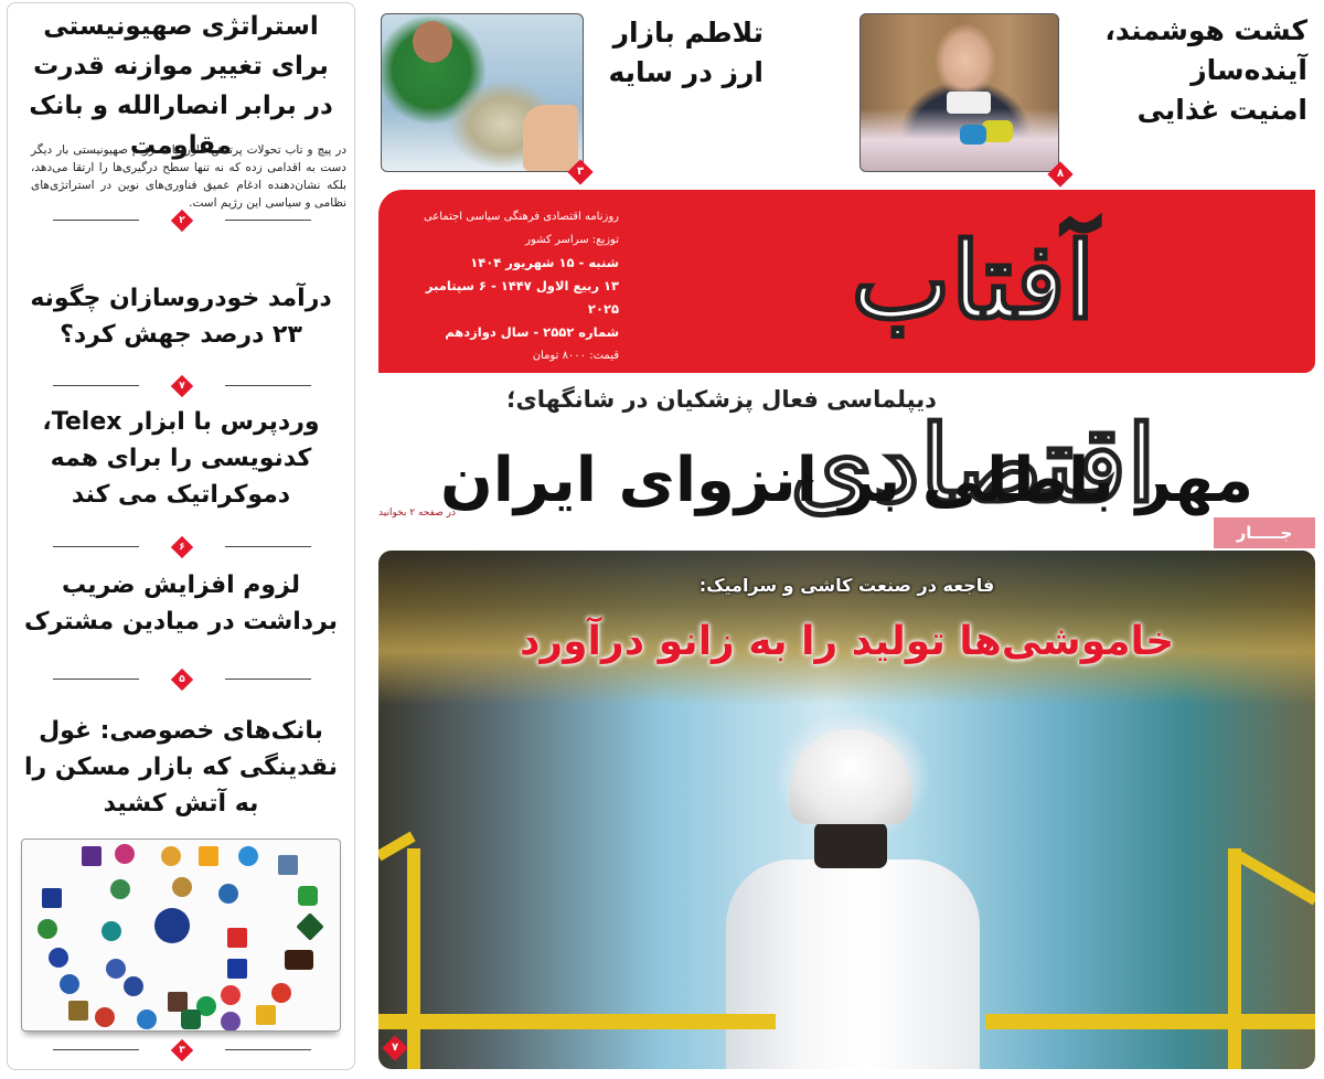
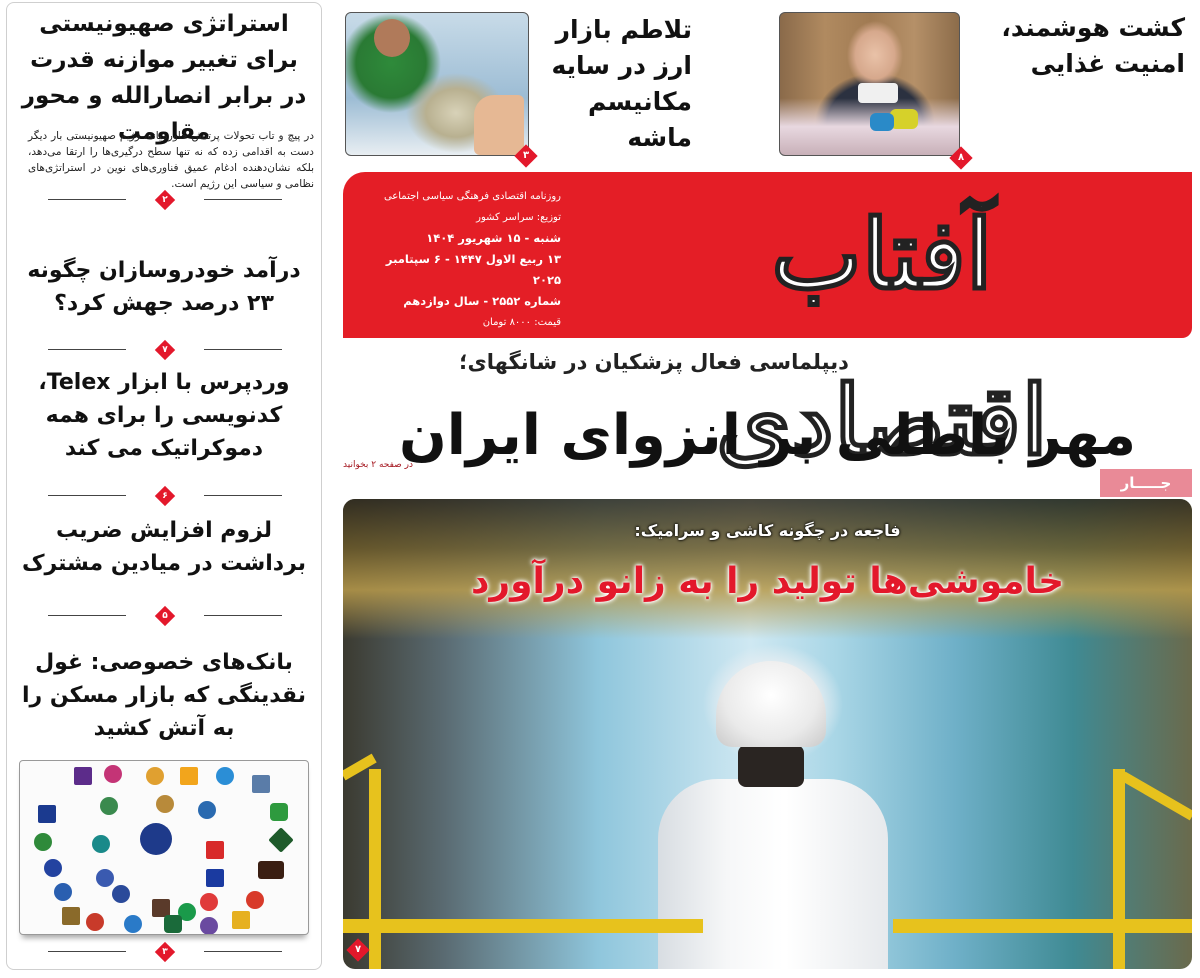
- استراتژی صهیونیستی برای تغییر موازنه قدرت در برابر انصارالله و بانک مقاومت
+ استراتژی صهیونیستی برای تغییر موازنه قدرت در برابر انصارالله و محور مقاومت
  در پیچ و تاب تحولات پرتنش خاورمیانه، رژیم صهیونیستی بار دیگر دست به اقدامی زده که نه تنها سطح درگیری‌ها را ارتقا می‌دهد، بلکه نشان‌دهنده ادغام عمیق فناوری‌های نوین در استراتژی‌های نظامی و سیاسی این رژیم است.
  ۲
  درآمد خودروسازان چگونه ۲۳ درصد جهش کرد؟
  ۷
  وردپرس با ابزار Telex، کدنویسی را برای همه دموکراتیک می کند
  ۶
  لزوم افزایش ضریب برداشت در میادین مشترک
  ۵
  بانکهای خصوصی: غول نقدینگی که بازار مسکن را به آتش کشید
  ۳
  ۸
  کشت هوشمند،
- آینده‌ساز
  امنیت غذایی
  ۳
  تلاطم بازار
  ارز در سایه
+ مکانیسم ماشه
  آفتاب اقتصادی
  روزنامه اقتصادی فرهنگی سیاسی اجتماعی
  توزیع: سراسر کشور
  شنبه - ۱۵ شهریور ۱۴۰۴
  ۱۳ ربیع الاول ۱۴۴۷ - ۶ سپتامبر ۲۰۲۵
  شماره ۲۵۵۲ - سال دوازدهم
  قیمت: ۸۰۰۰ تومان
  aftabeghtesadi.ir
  دیپلماسی فعال پزشکیان در شانگهای؛
  مهر باطلی بر انزوای ایران
  در صفحه ۲ بخوانید
  جـــــار
- فاجعه در صنعت کاشی و سرامیک:
+ فاجعه در چگونه کاشی و سرامیک:
  خاموشیها تولید را به زانو درآورد
  ۷
